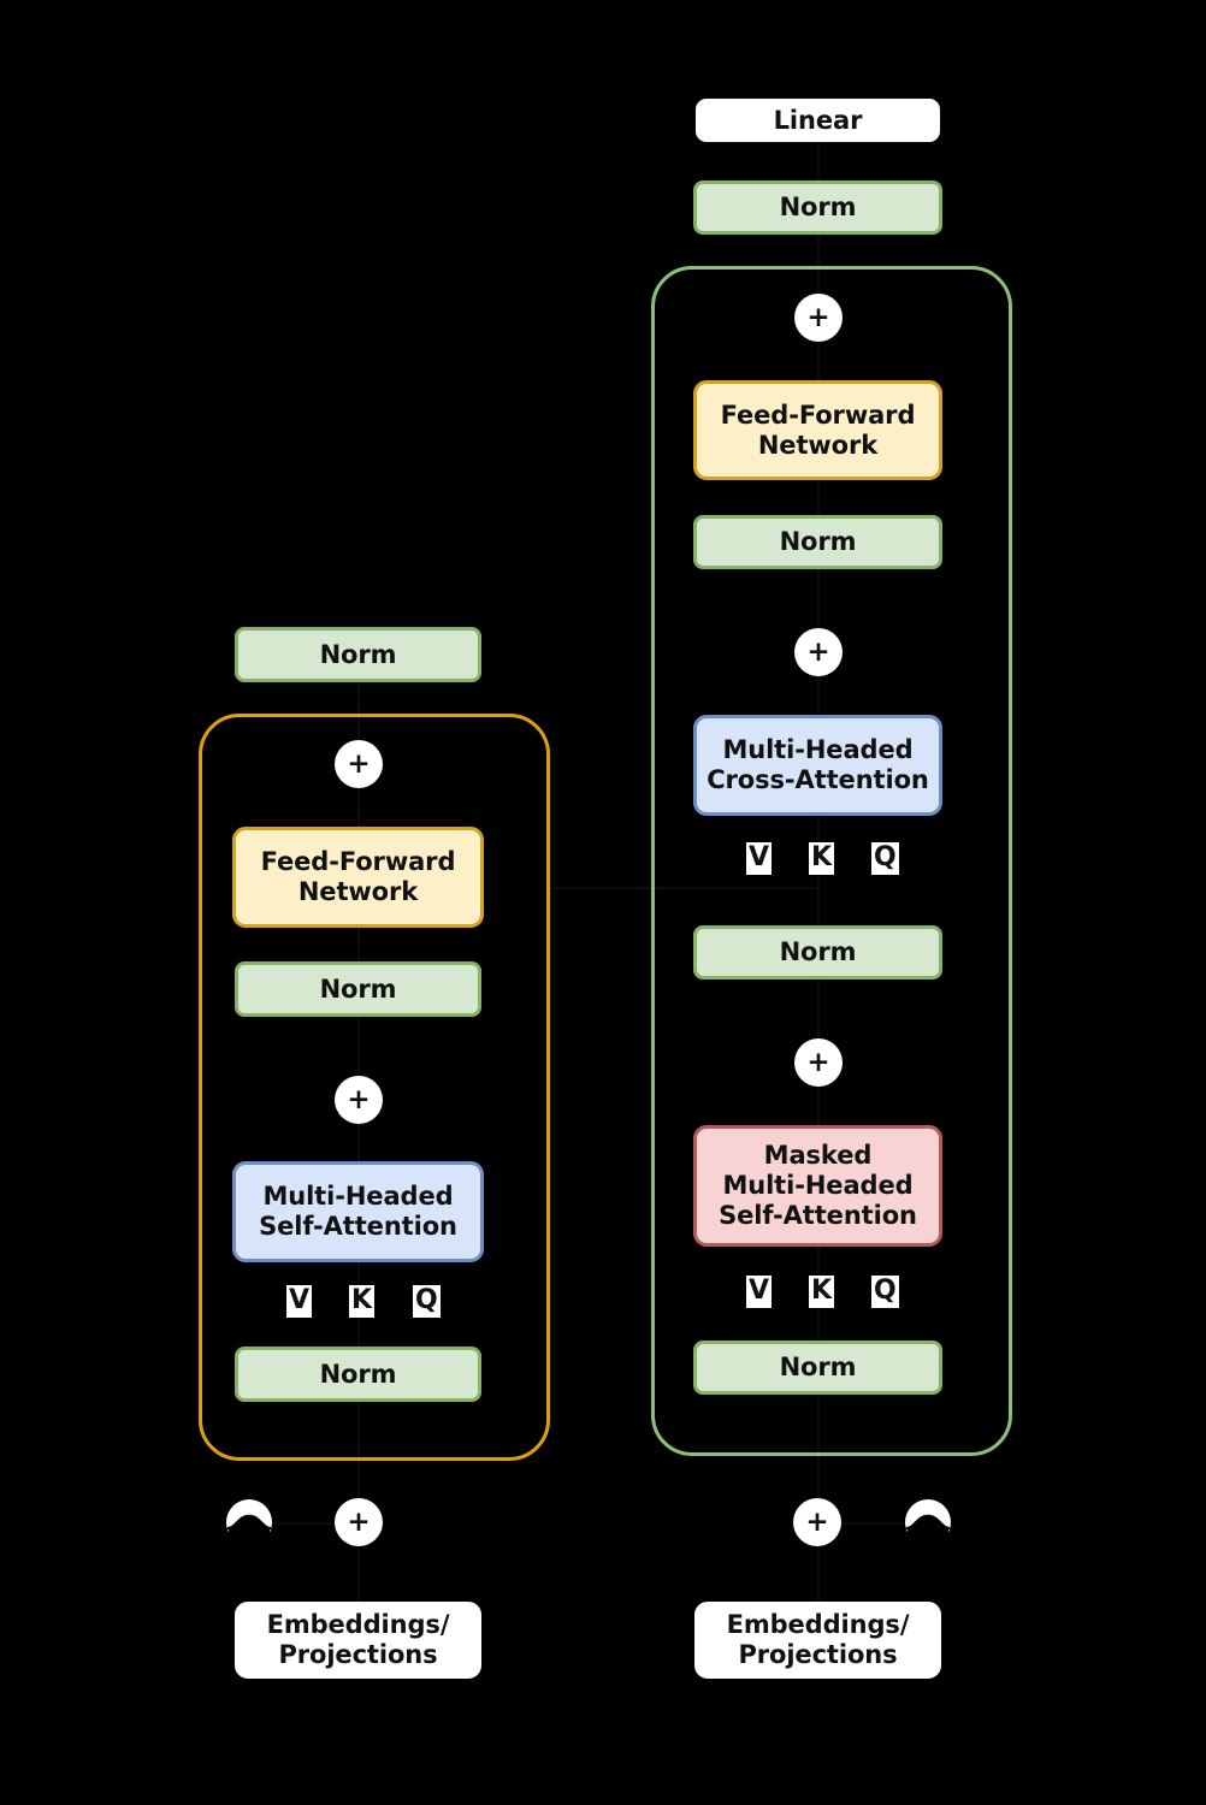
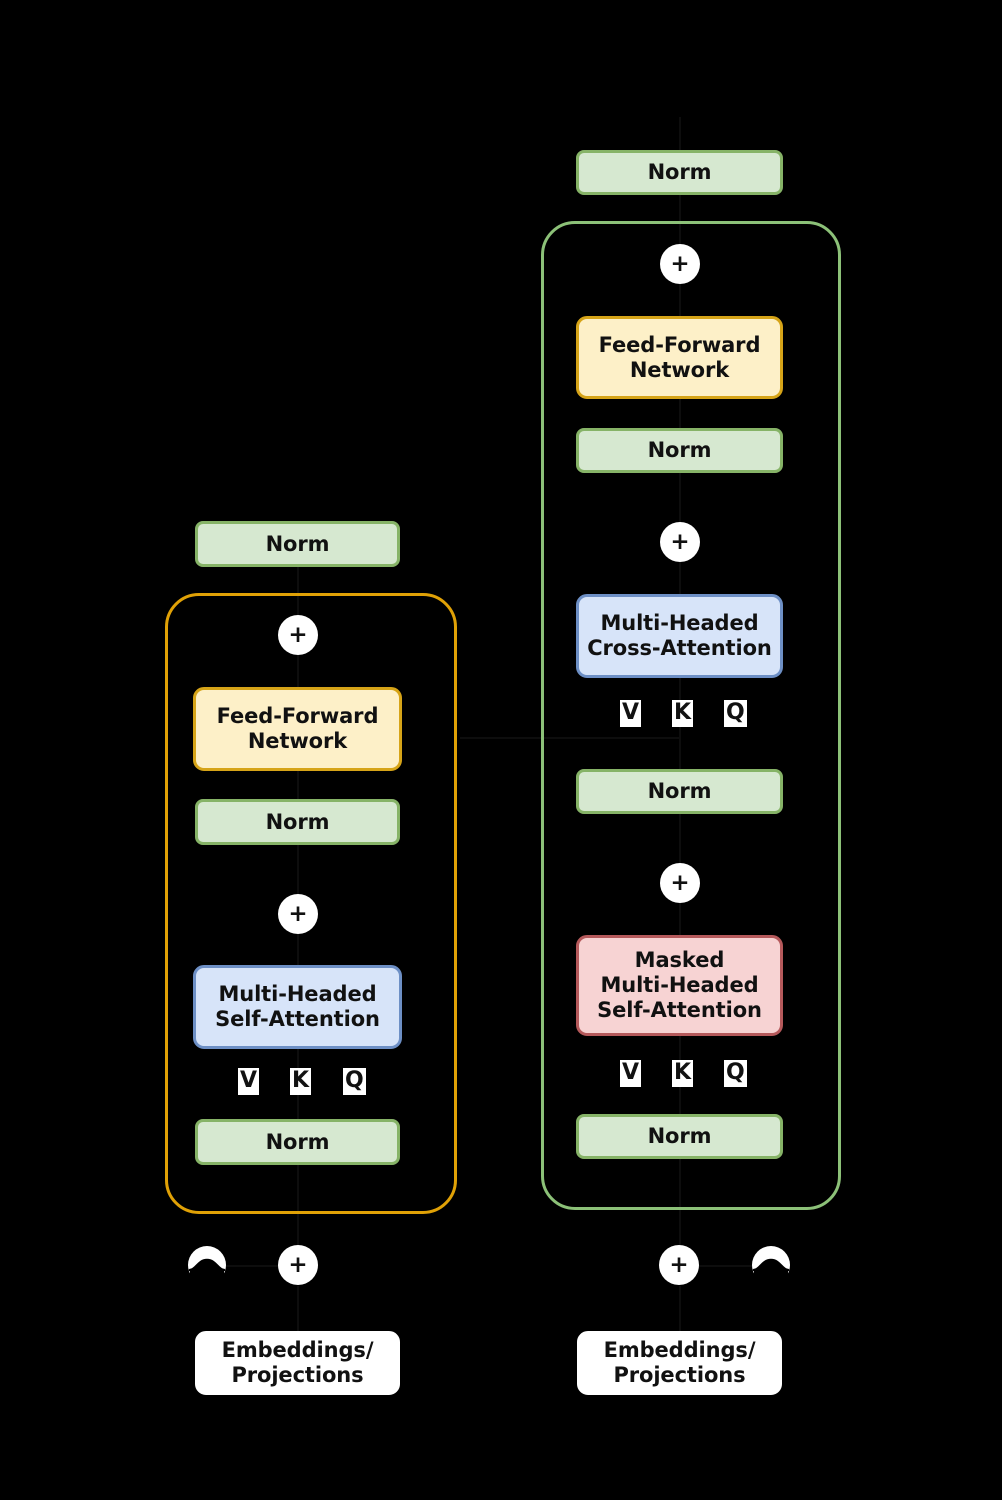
  Norm
  +
  Feed-Forward
  Network
  Norm
  +
  Multi-Headed
  Self-Attention
  V
  K
  Q
  Norm
  +
  Embeddings/
  Projections
- Linear
  Norm
  +
  Feed-Forward
  Network
  Norm
  +
  Multi-Headed
  Cross-Attention
  V
  K
  Q
  Norm
  +
  Masked
  Multi-Headed
  Self-Attention
  V
  K
  Q
  Norm
  +
  Embeddings/
  Projections
